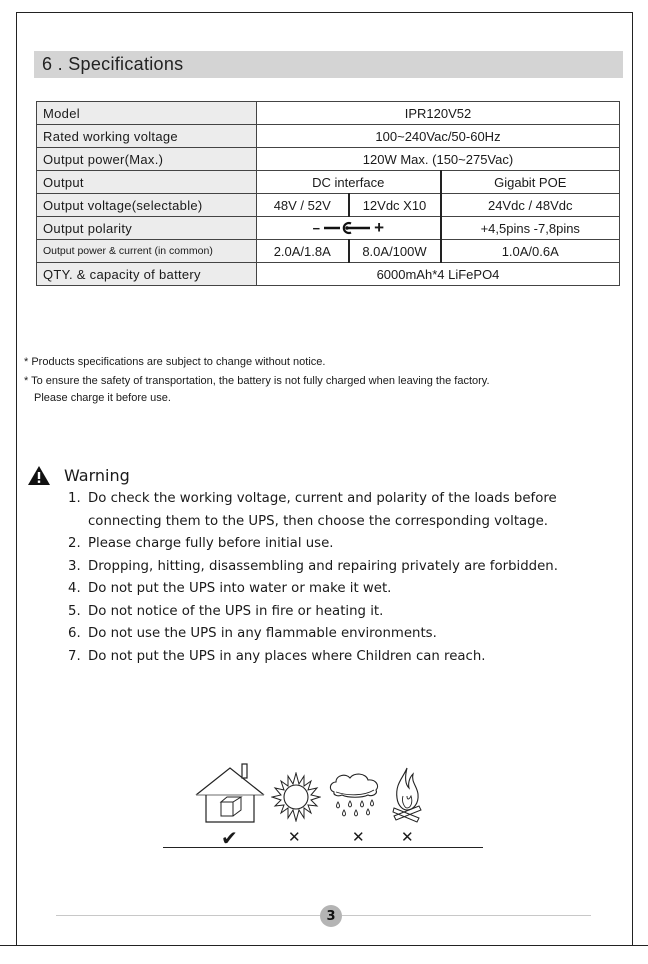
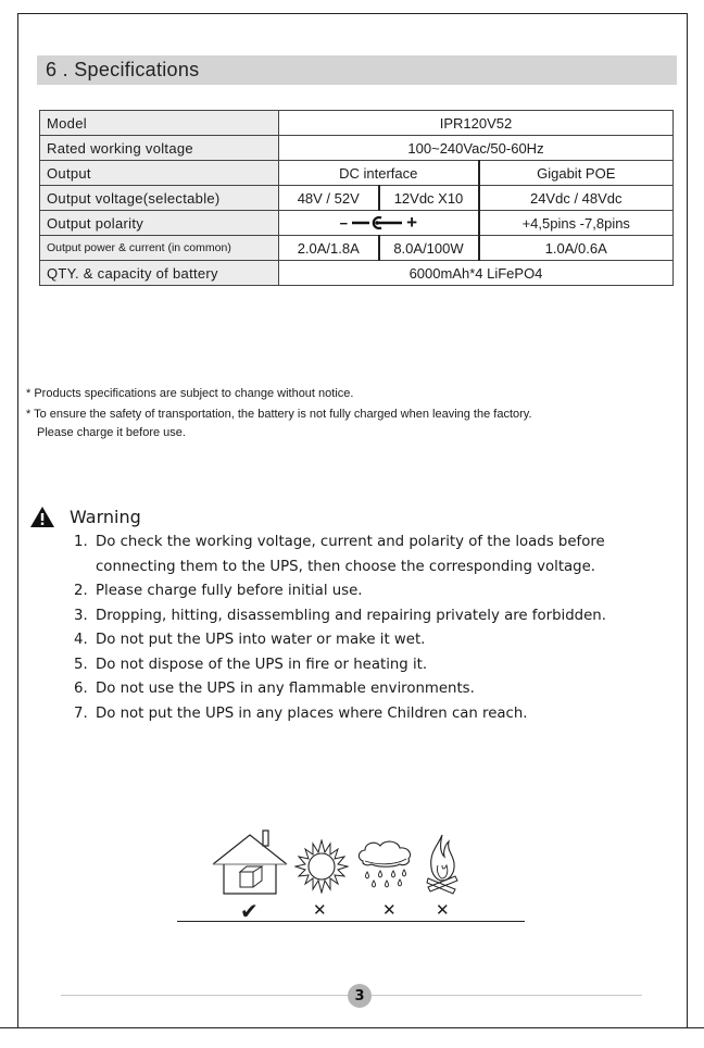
  6 . Specifications
  Model	IPR120V52
  Rated working voltage	100~240Vac/50-60Hz
- Output power(Max.)	120W Max. (150~275Vac)
  Output	DC interface	Gigabit POE
  Output voltage(selectable)	48V / 52V	12Vdc X10	24Vdc / 48Vdc
  Output polarity	− +	+4,5pins -7,8pins
  Output power & current (in common)	2.0A/1.8A	8.0A/100W	1.0A/0.6A
  QTY. & capacity of battery	6000mAh*4 LiFePO4
  * Products specifications are subject to change without notice.
  * To ensure the safety of transportation, the battery is not fully charged when leaving the factory.
  Please charge it before use.
  Warning
  1.
  Do check the working voltage, current and polarity of the loads before connecting them to the UPS, then choose the corresponding voltage.
  2.
  Please charge fully before initial use.
  3.
  Dropping, hitting, disassembling and repairing privately are forbidden.
  4.
  Do not put the UPS into water or make it wet.
  5.
- Do not notice of the UPS in fire or heating it.
+ Do not dispose of the UPS in fire or heating it.
  6.
  Do not use the UPS in any flammable environments.
  7.
  Do not put the UPS in any places where Children can reach.
  ✔
  ✕
  ✕
  ✕
  3
